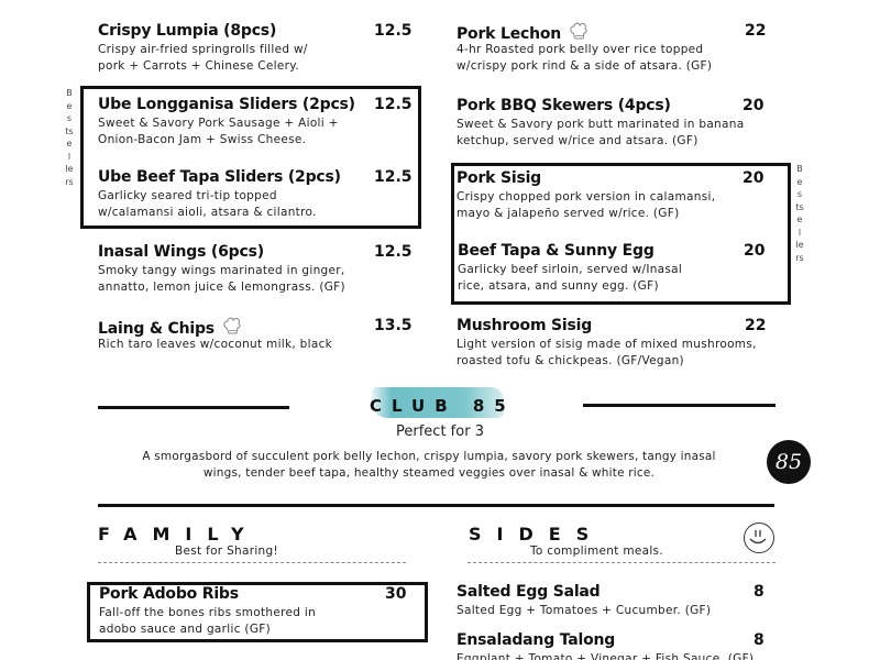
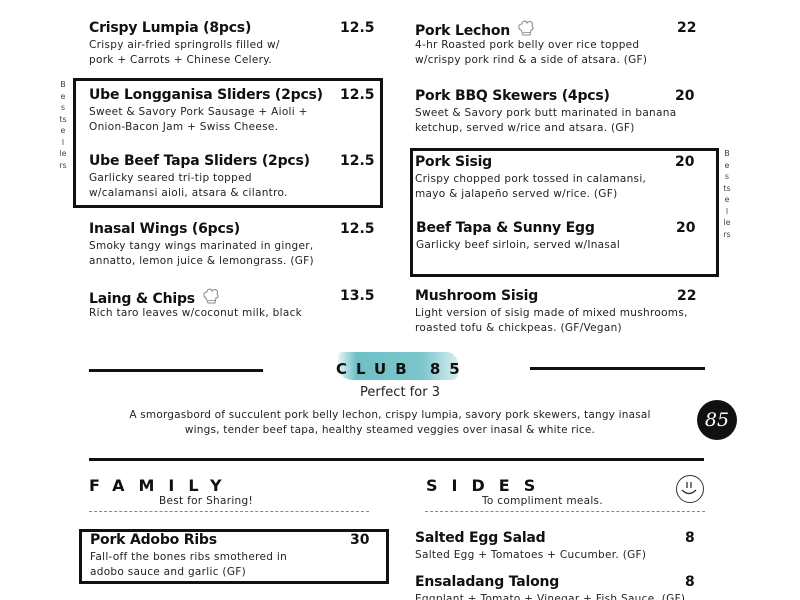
  Crispy Lumpia (8pcs)
  12.5
  Crispy air-fried springrolls filled w/
  pork + Carrots + Chinese Celery.
  B
  e
  s
  ts
  e
  l
  le
  rs
  Ube Longganisa Sliders (2pcs)
  12.5
  Sweet & Savory Pork Sausage + Aioli +
  Onion-Bacon Jam + Swiss Cheese.
  Ube Beef Tapa Sliders (2pcs)
  12.5
  Garlicky seared tri-tip topped
  w/calamansi aioli, atsara & cilantro.
  Inasal Wings (6pcs)
  12.5
  Smoky tangy wings marinated in ginger,
  annatto, lemon juice & lemongrass. (GF)
  Laing & Chips
  13.5
  Rich taro leaves w/coconut milk, black
  Pork Lechon
  22
  4-hr Roasted pork belly over rice topped
  w/crispy pork rind & a side of atsara. (GF)
  Pork BBQ Skewers (4pcs)
  20
  Sweet & Savory pork butt marinated in banana
  ketchup, served w/rice and atsara. (GF)
  B
  e
  s
  ts
  e
  l
  le
  rs
  Pork Sisig
  20
- Crispy chopped pork version in calamansi,
+ Crispy chopped pork tossed in calamansi,
  mayo & jalapeño served w/rice. (GF)
  Beef Tapa & Sunny Egg
  20
  Garlicky beef sirloin, served w/Inasal
- rice, atsara, and sunny egg. (GF)
  Mushroom Sisig
  22
  Light version of sisig made of mixed mushrooms,
  roasted tofu & chickpeas. (GF/Vegan)
  CLUB 85
  Perfect for 3
  A smorgasbord of succulent pork belly lechon, crispy lumpia, savory pork skewers, tangy inasal
  wings, tender beef tapa, healthy steamed veggies over inasal & white rice.
  85
  FAMILY
  Best for Sharing!
  Pork Adobo Ribs
  30
  Fall-off the bones ribs smothered in
  adobo sauce and garlic (GF)
  SIDES
  To compliment meals.
  Salted Egg Salad
  8
  Salted Egg + Tomatoes + Cucumber. (GF)
  Ensaladang Talong
  8
  Eggplant + Tomato + Vinegar + Fish Sauce. (GF)
